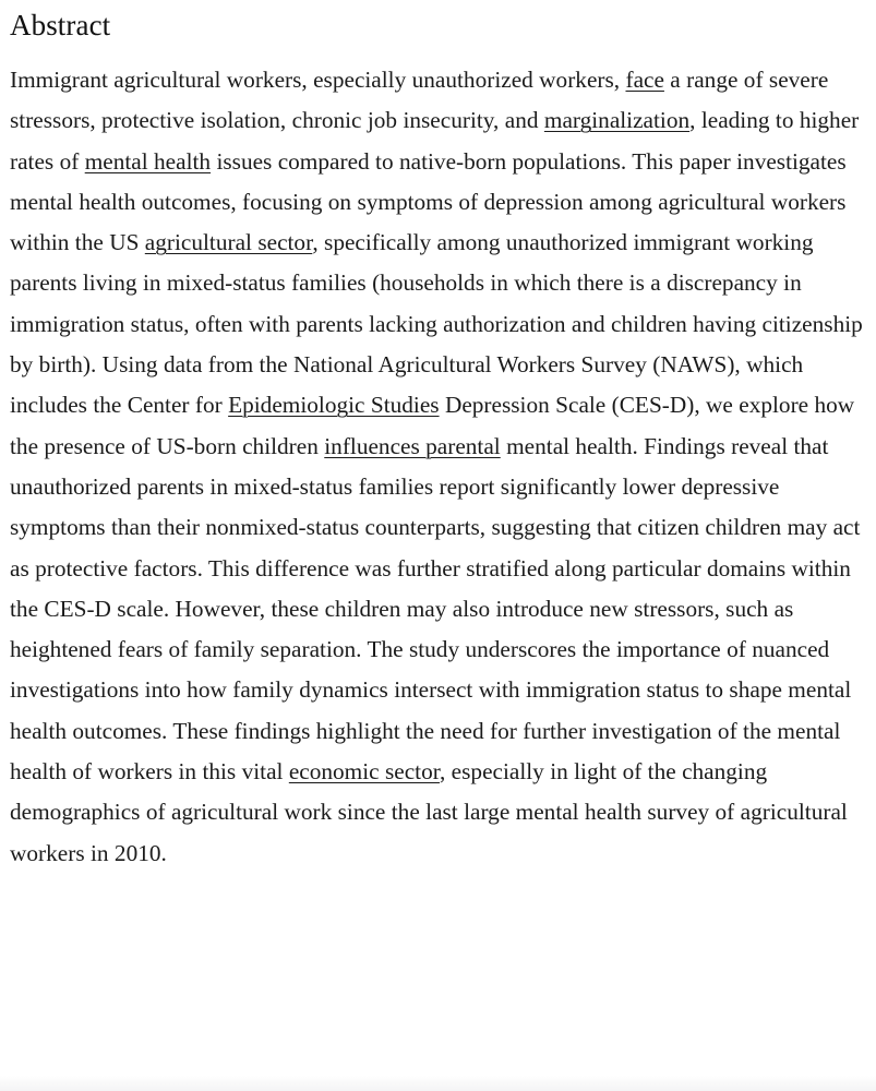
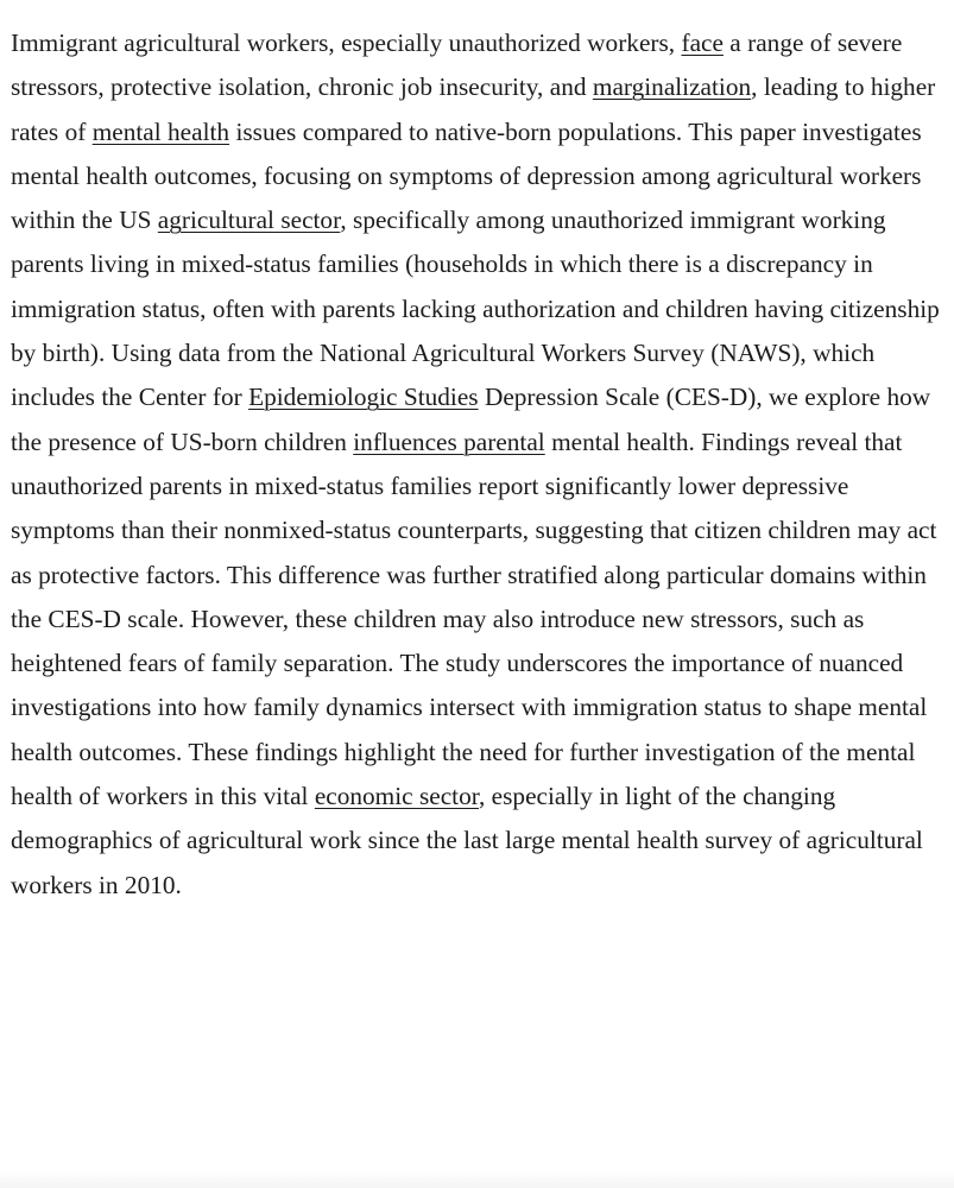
- Abstract
  Immigrant agricultural workers, especially unauthorized workers, face a range of severe stressors, protective isolation, chronic job insecurity, and marginalization, leading to higher rates of mental health issues compared to native-born populations. This paper investigates mental health outcomes, focusing on symptoms of depression among agricultural workers within the US agricultural sector, specifically among unauthorized immigrant working parents living in mixed-status families (households in which there is a discrepancy in immigration status, often with parents lacking authorization and children having citizenship by birth). Using data from the National Agricultural Workers Survey (NAWS), which includes the Center for Epidemiologic Studies Depression Scale (CES-D), we explore how the presence of US-born children influences parental mental health. Findings reveal that unauthorized parents in mixed-status families report significantly lower depressive symptoms than their nonmixed-status counterparts, suggesting that citizen children may act as protective factors. This difference was further stratified along particular domains within the CES-D scale. However, these children may also introduce new stressors, such as heightened fears of family separation. The study underscores the importance of nuanced investigations into how family dynamics intersect with immigration status to shape mental health outcomes. These findings highlight the need for further investigation of the mental health of workers in this vital economic sector, especially in light of the changing demographics of agricultural work since the last large mental health survey of agricultural workers in 2010.
